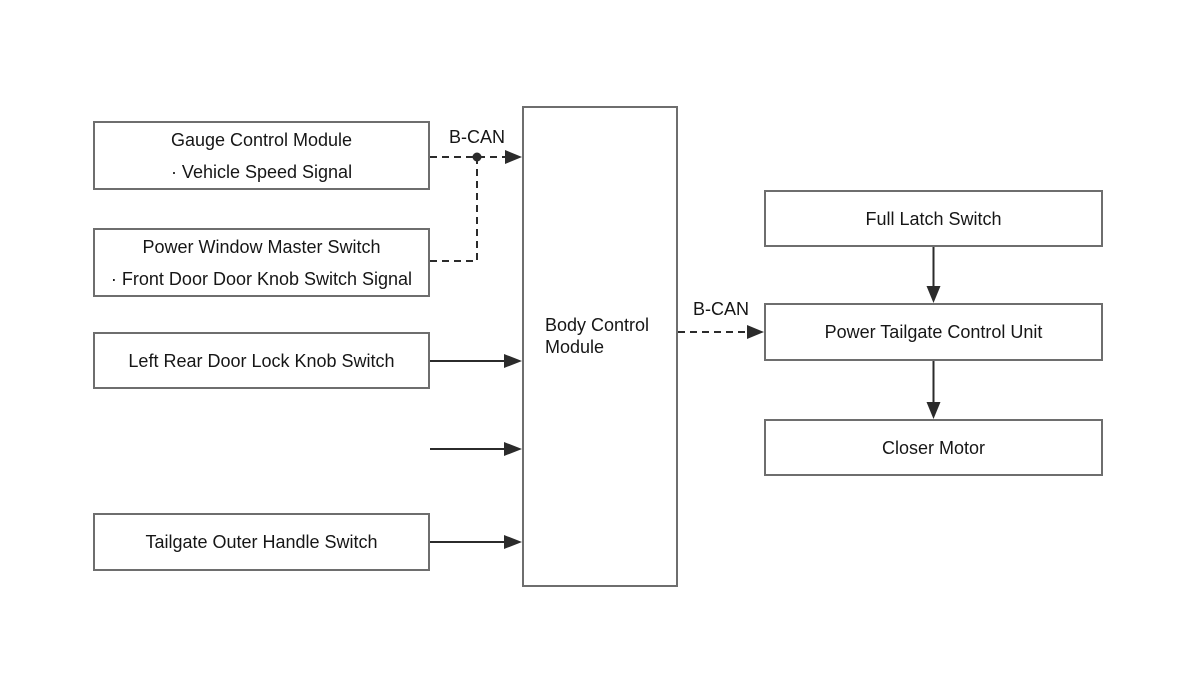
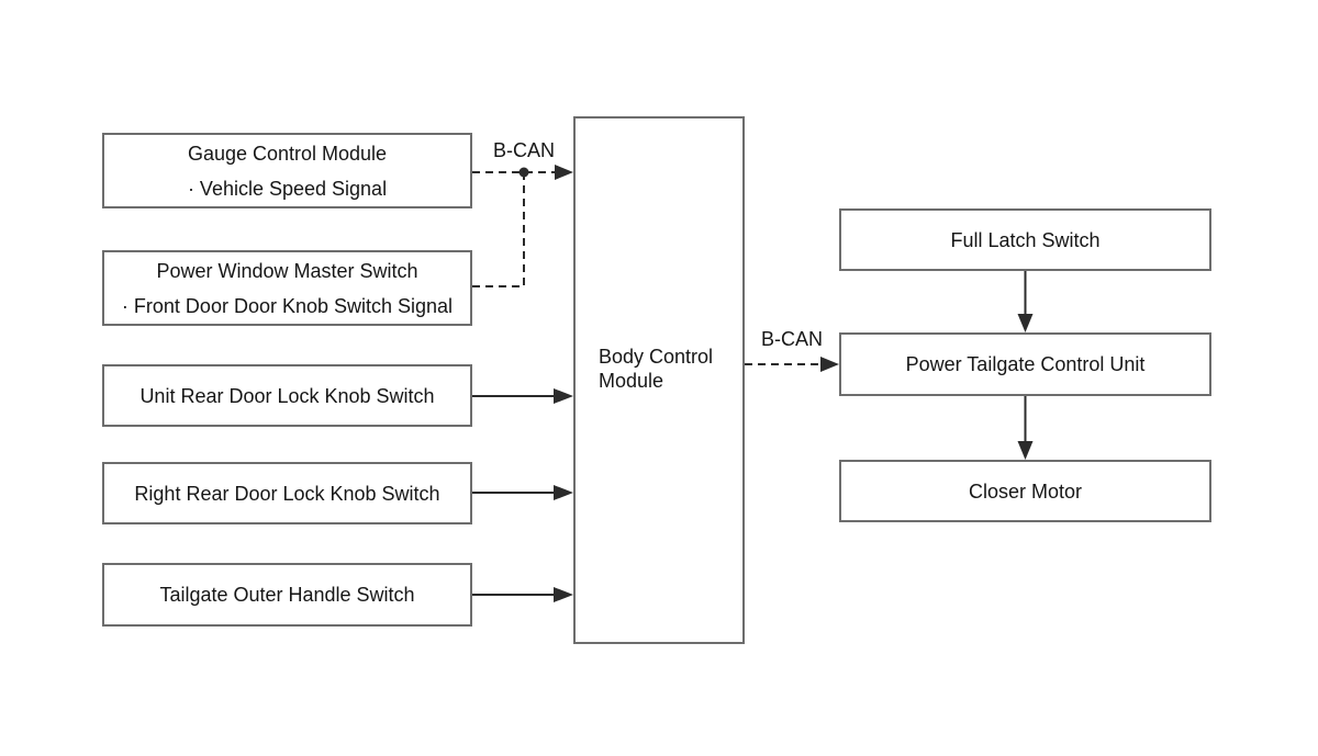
  Gauge Control Module
  · Vehicle Speed Signal
  Power Window Master Switch
  · Front Door Door Knob Switch Signal
- Left Rear Door Lock Knob Switch
+ Unit Rear Door Lock Knob Switch
+ Right Rear Door Lock Knob Switch
  Tailgate Outer Handle Switch
  Body Control
  Module
  Full Latch Switch
  Power Tailgate Control Unit
  Closer Motor
  B-CAN
  B-CAN
